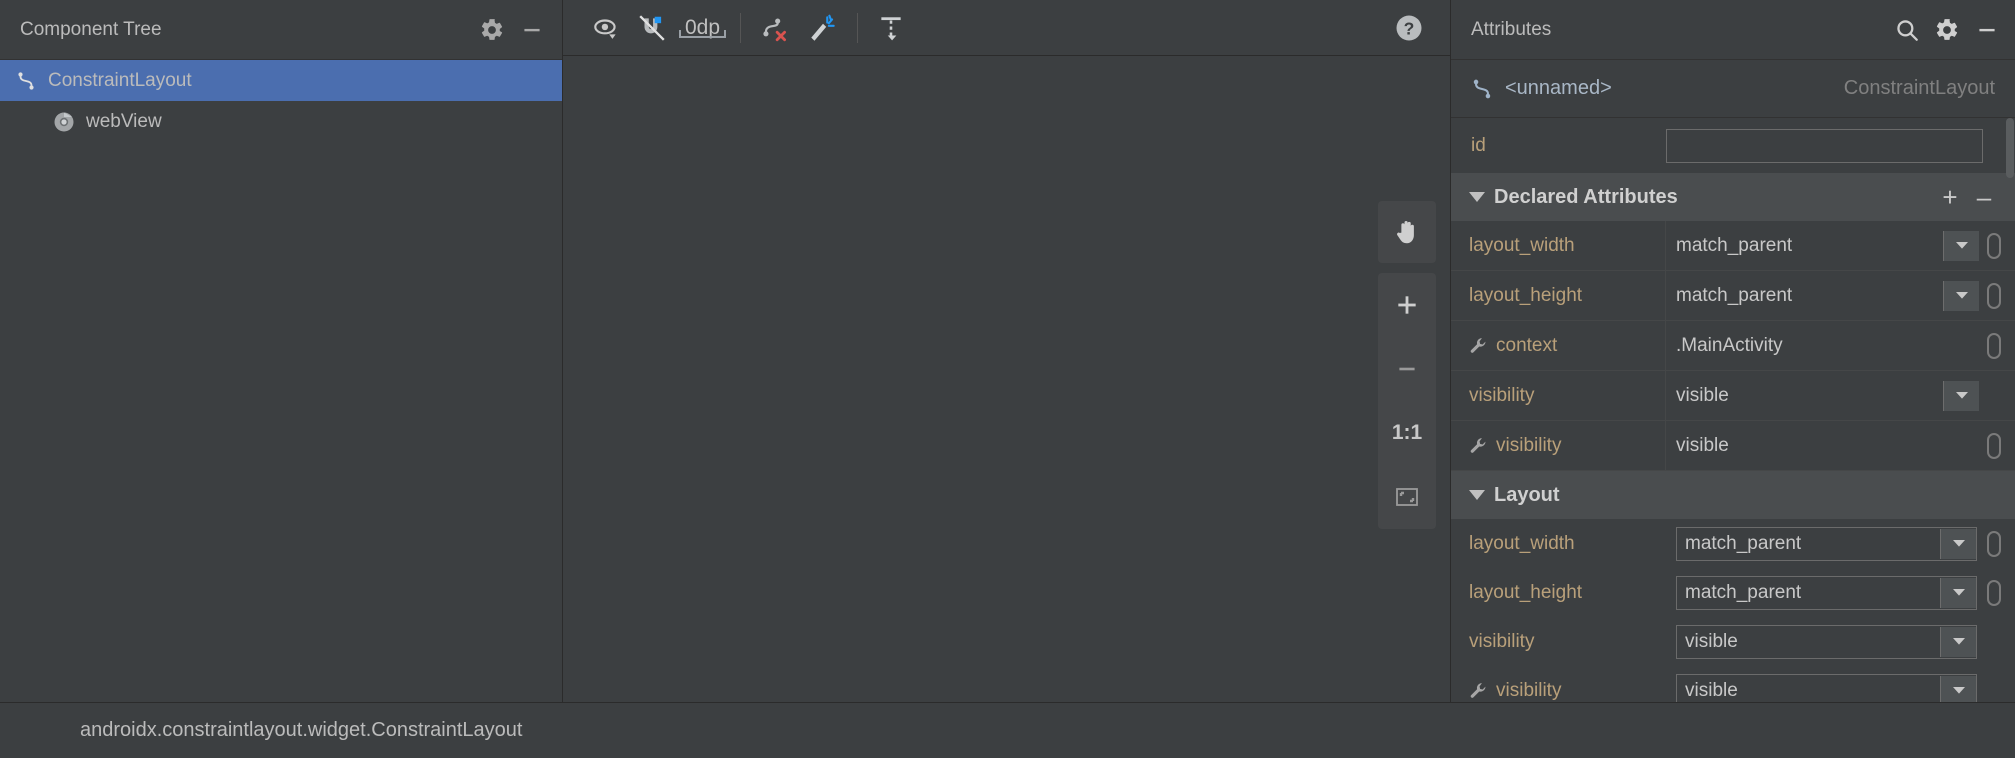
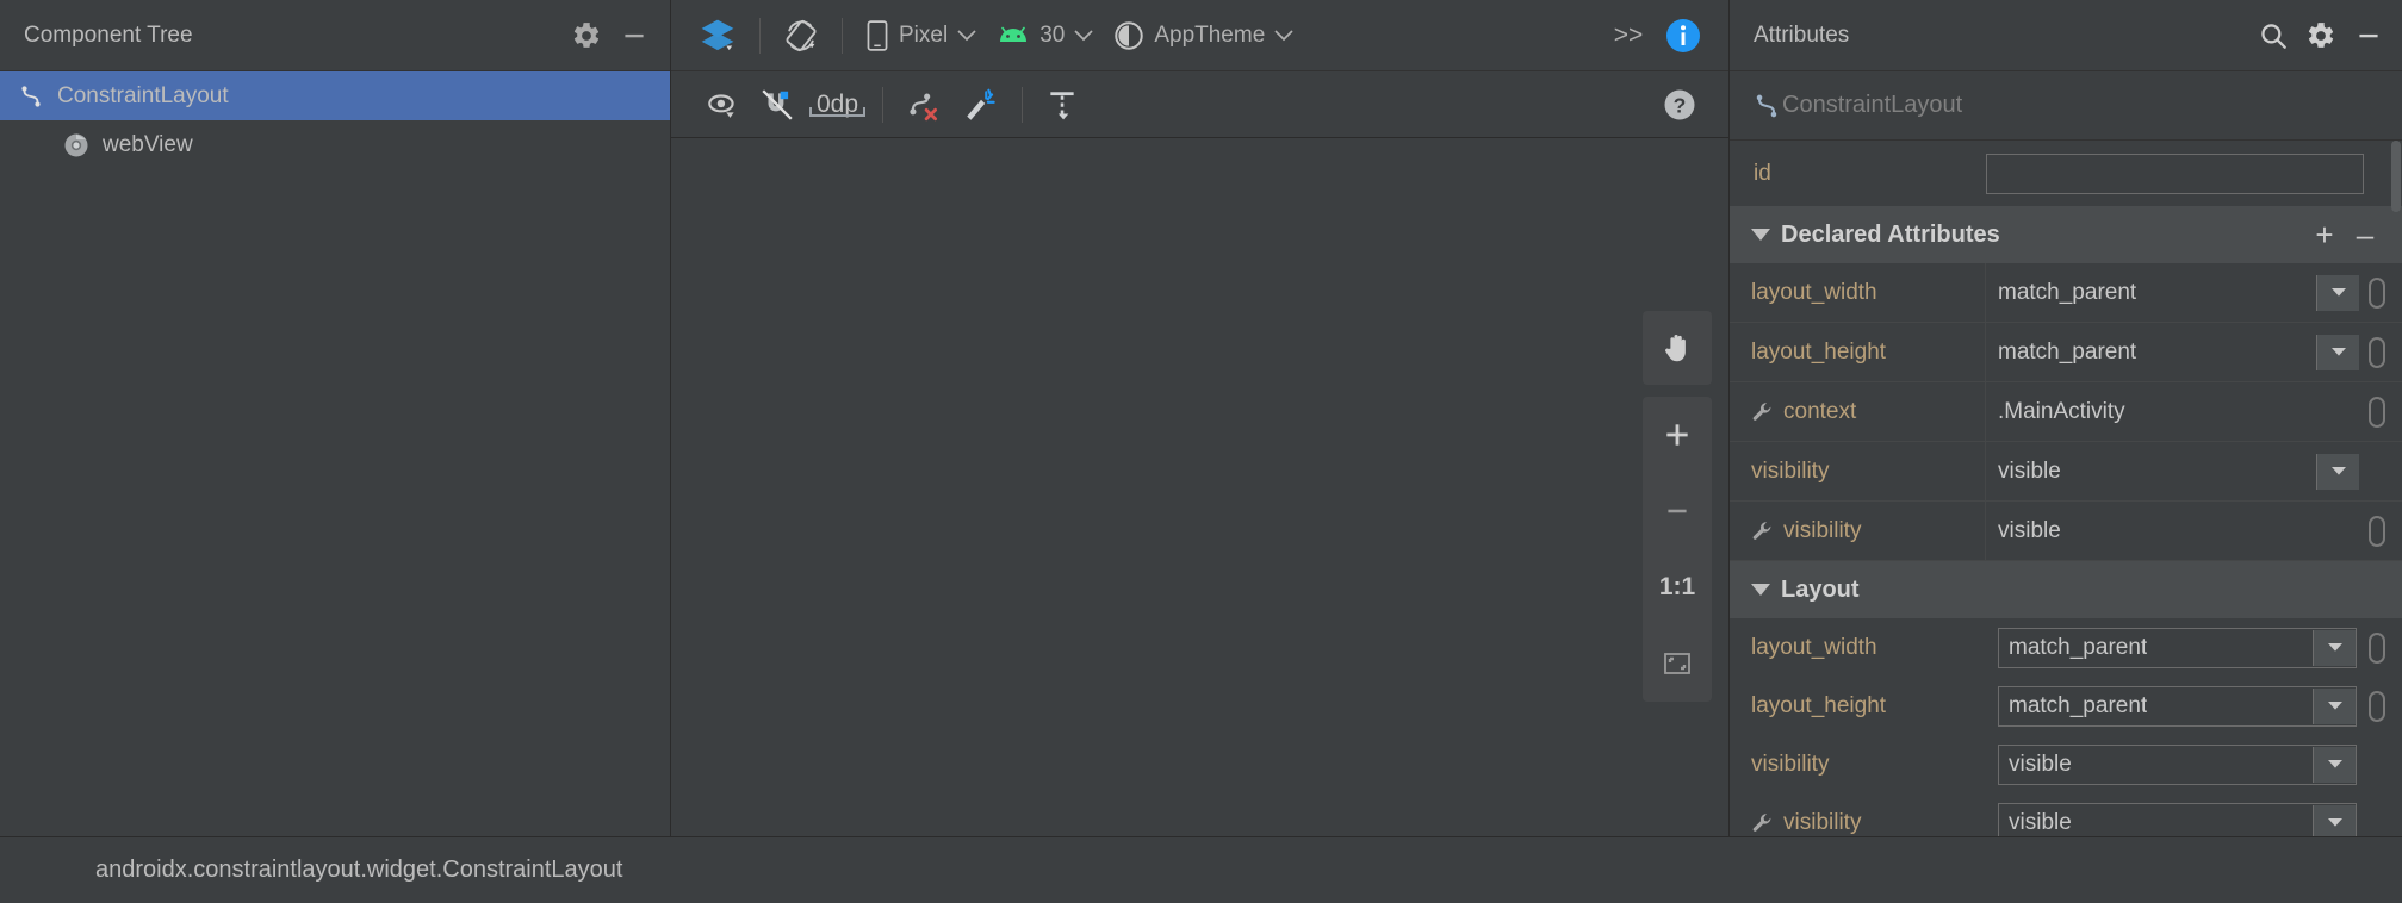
  Component Tree
  ConstraintLayout
  webView
+ Pixel
+ 30
+ AppTheme
+ >>
  0dp
  ?
  1:1
  Attributes
- <unnamed>
  ConstraintLayout
  id
  Declared Attributes
  +
  –
  layout_width
  match_parent
  layout_height
  match_parent
  context
  .MainActivity
  visibility
  visible
  visibility
  visible
  Layout
  layout_width
  match_parent
  layout_height
  match_parent
  visibility
  visible
  visibility
  visible
  androidx.constraintlayout.widget.ConstraintLayout
